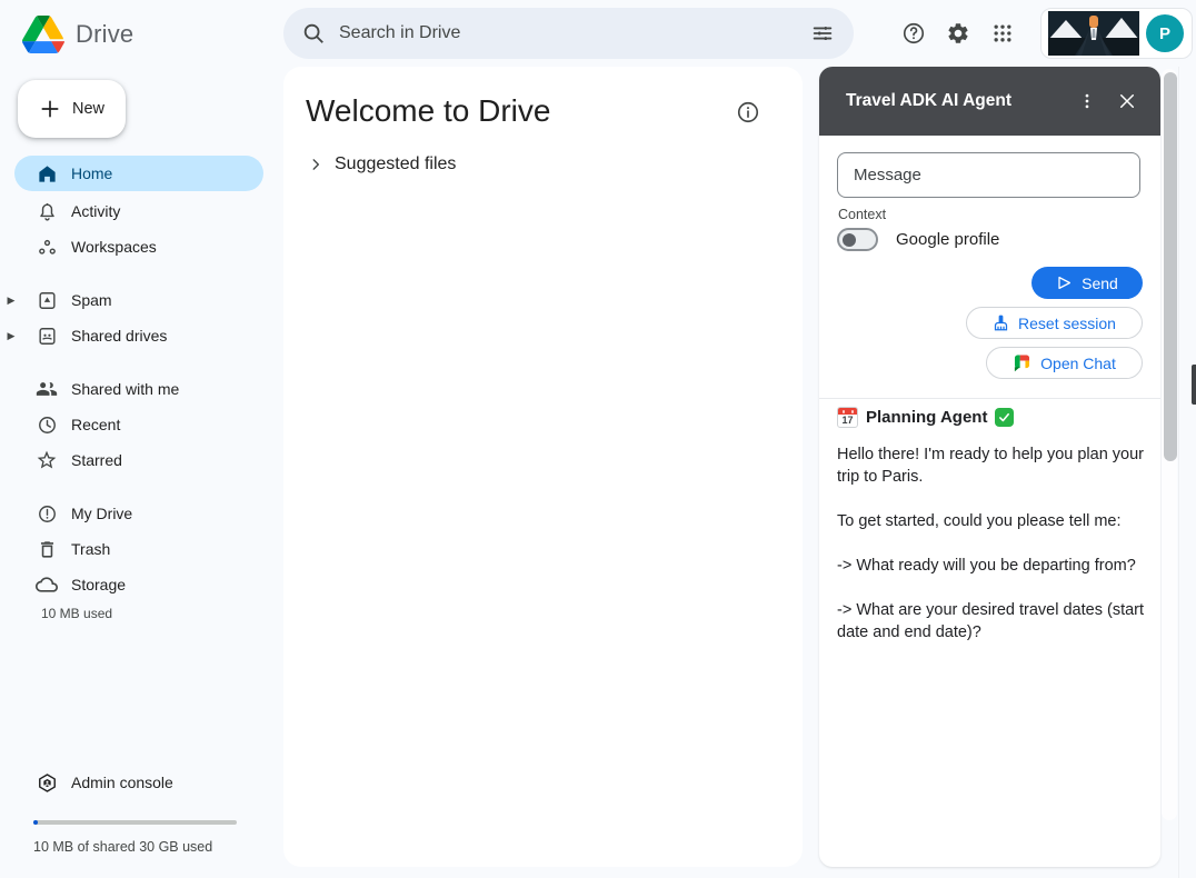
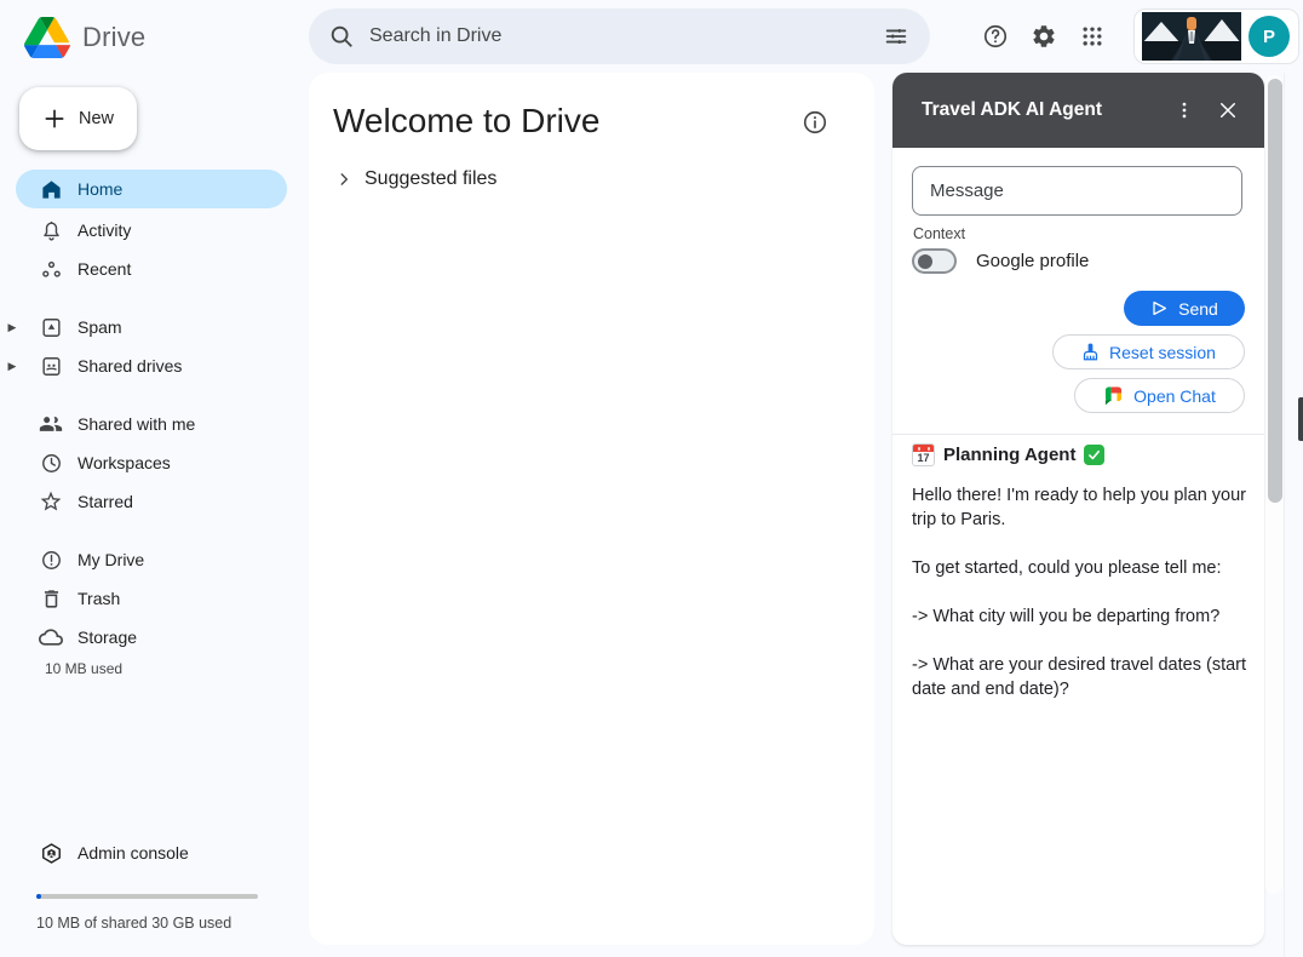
  Drive
  Search in Drive
  P
  New
  Home
  Activity
- Workspaces
+ Recent
  ▶
  Spam
  ▶
  Shared drives
  Shared with me
- Recent
+ Workspaces
  Starred
  My Drive
  Trash
  Storage
  10 MB used
  Admin console
  10 MB of shared 30 GB used
  Welcome to Drive
  Suggested files
  Travel ADK AI Agent
  Message
  Context
  Google profile
  Send
  Reset session
  Open Chat
  17
  Planning Agent
  Hello there! I'm ready to help you plan your trip to Paris.
  To get started, could you please tell me:
- -> What ready will you be departing from?
+ -> What city will you be departing from?
  -> What are your desired travel dates (start date and end date)?
